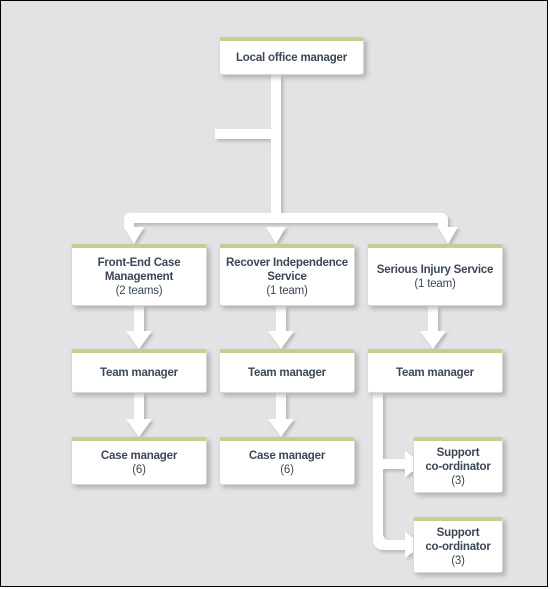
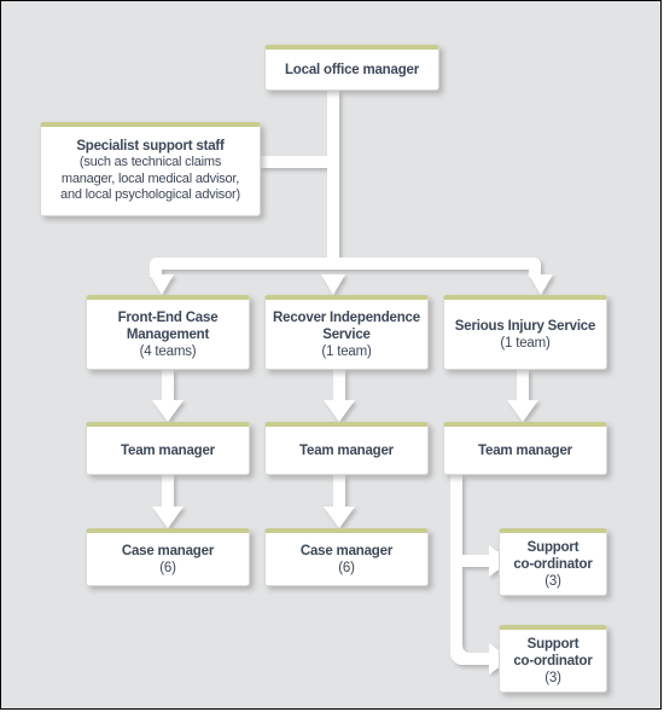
  Local office manager
+ Specialist support staff
+ (such as technical claims
+ manager, local medical advisor,
+ and local psychological advisor)
  Front-End Case
  Management
- (2 teams)
+ (4 teams)
  Recover Independence
  Service
  (1 team)
  Serious Injury Service
  (1 team)
  Team manager
  Team manager
  Team manager
  Case manager
  (6)
  Case manager
  (6)
  Support
  co-ordinator
  (3)
  Support
  co-ordinator
  (3)
